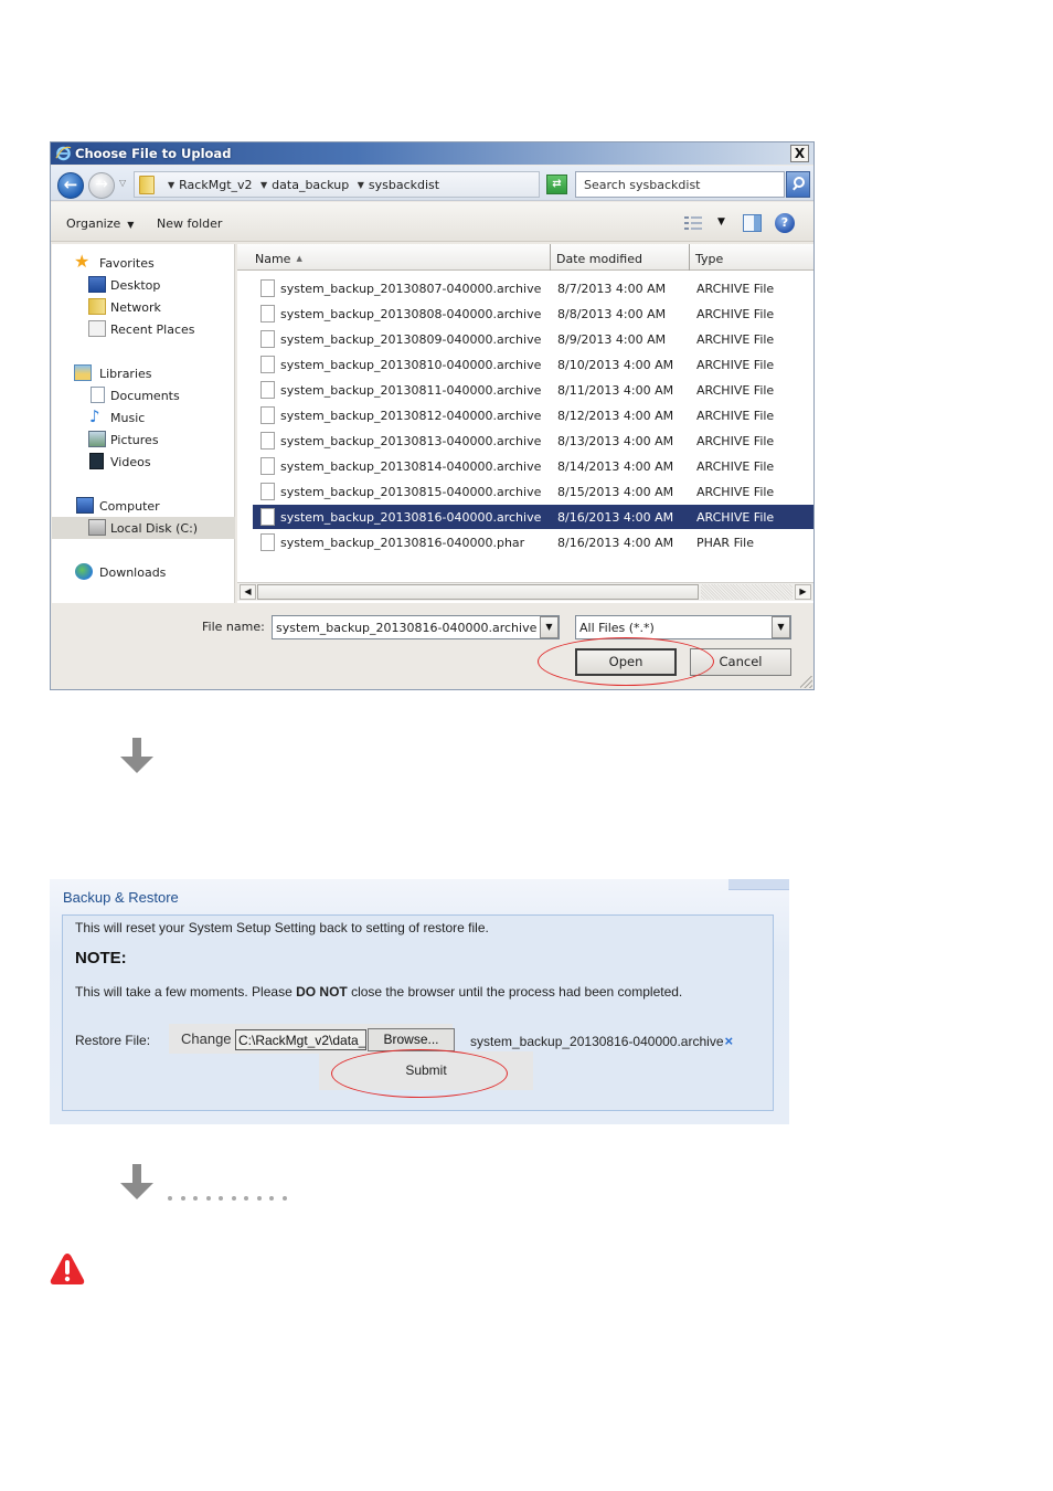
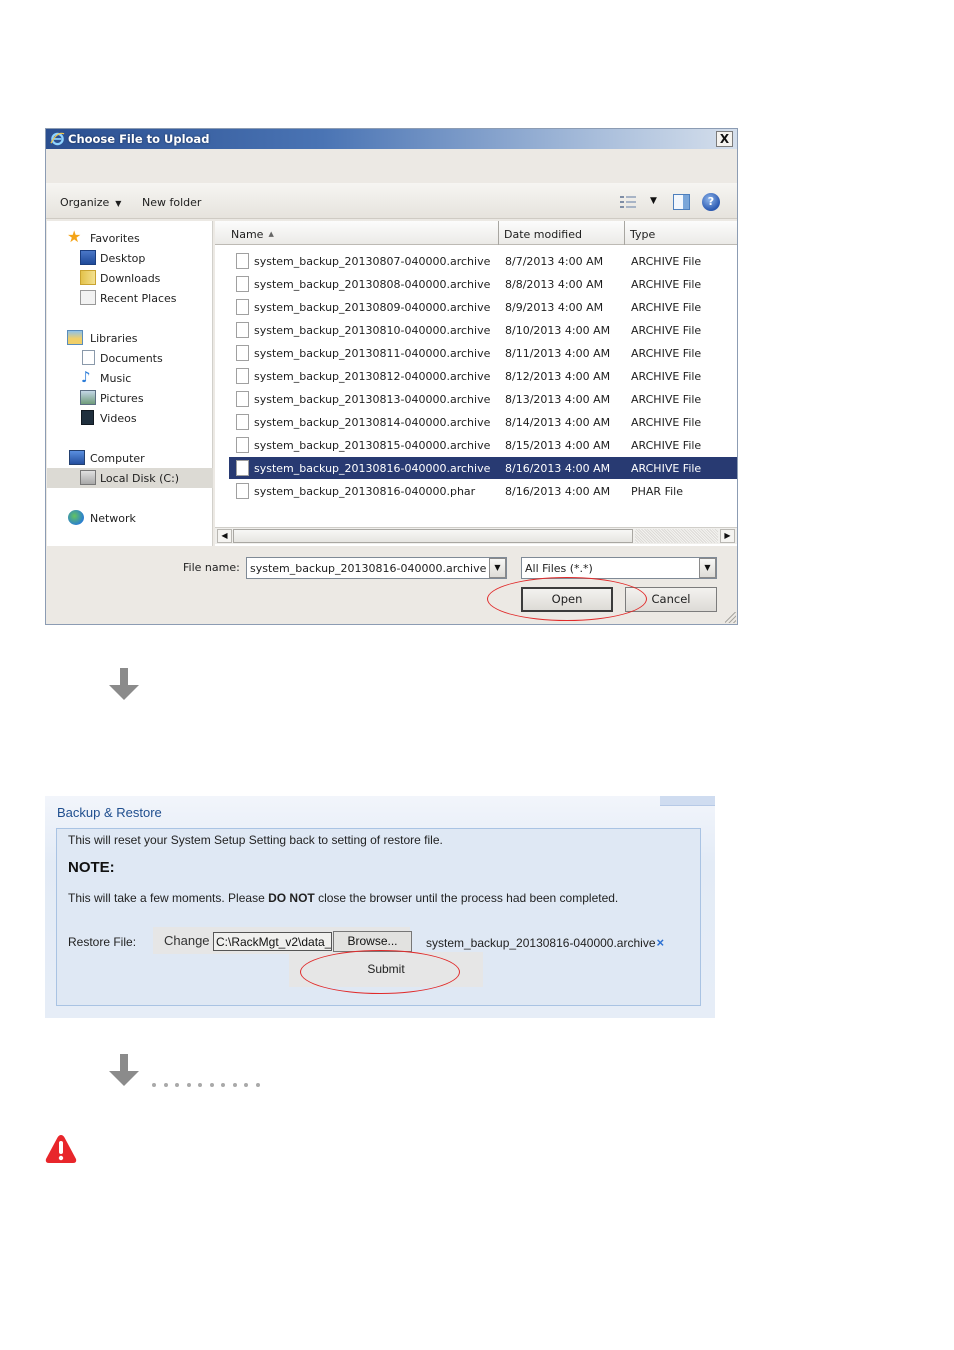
  Choose File to Upload
  X
- ←
- →
- ▽
- ▼ RackMgt_v2 ▼ data_backup ▼ sysbackdist
- ⇄
- Search sysbackdist
  Organize ▼
  New folder
  ▼
  ?
  ★
  Favorites
  Desktop
- Network
+ Downloads
  Recent Places
  Libraries
  Documents
  ♪
  Music
  Pictures
  Videos
  Computer
  Local Disk (C:)
- Downloads
+ Network
  Name ▲
  Date modified
  Type
  system_backup_20130807-040000.archive
  8/7/2013 4:00 AM
  ARCHIVE File
  system_backup_20130808-040000.archive
  8/8/2013 4:00 AM
  ARCHIVE File
  system_backup_20130809-040000.archive
  8/9/2013 4:00 AM
  ARCHIVE File
  system_backup_20130810-040000.archive
  8/10/2013 4:00 AM
  ARCHIVE File
  system_backup_20130811-040000.archive
  8/11/2013 4:00 AM
  ARCHIVE File
  system_backup_20130812-040000.archive
  8/12/2013 4:00 AM
  ARCHIVE File
  system_backup_20130813-040000.archive
  8/13/2013 4:00 AM
  ARCHIVE File
  system_backup_20130814-040000.archive
  8/14/2013 4:00 AM
  ARCHIVE File
  system_backup_20130815-040000.archive
  8/15/2013 4:00 AM
  ARCHIVE File
  system_backup_20130816-040000.archive
  8/16/2013 4:00 AM
  ARCHIVE File
  system_backup_20130816-040000.phar
  8/16/2013 4:00 AM
  PHAR File
  ◀
  ▶
  File name:
  system_backup_20130816-040000.archive
  ▼
  All Files (*.*)
  ▼
  Open
  Cancel
  Backup & Restore
  This will reset your System Setup Setting back to setting of restore file.
  NOTE:
  This will take a few moments. Please DO NOT close the browser until the process had been completed.
  Restore File:
  Change
  Browse...
  system_backup_20130816-040000.archive×
  Submit
